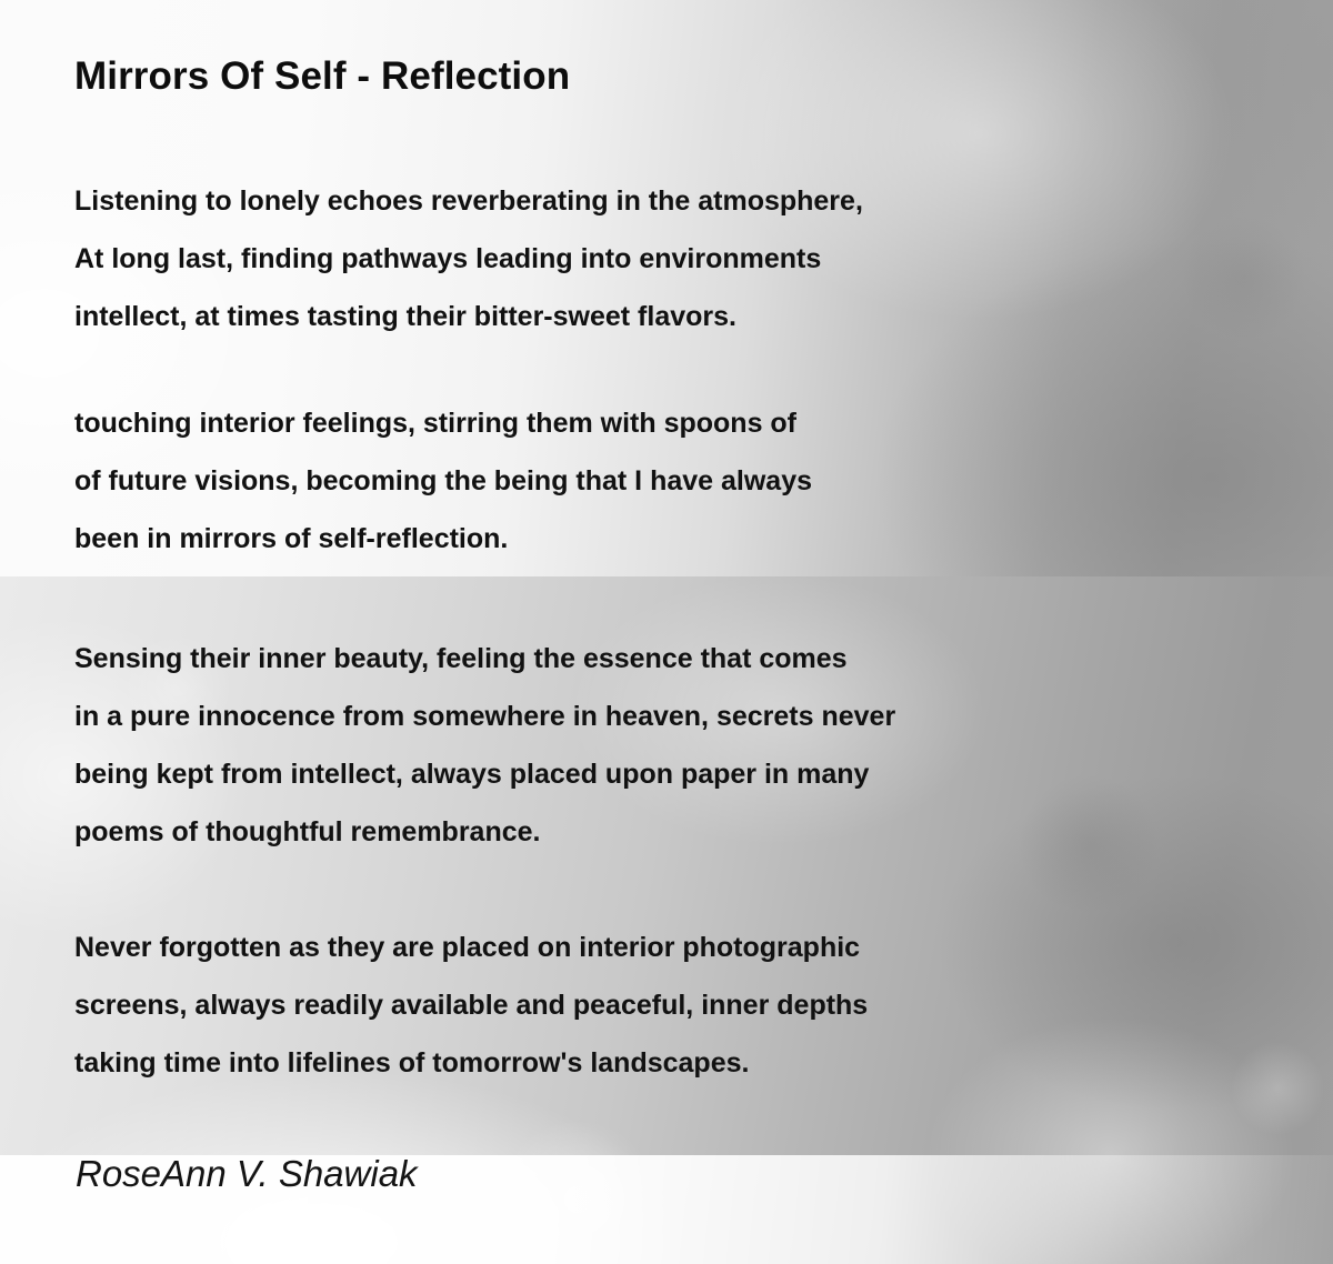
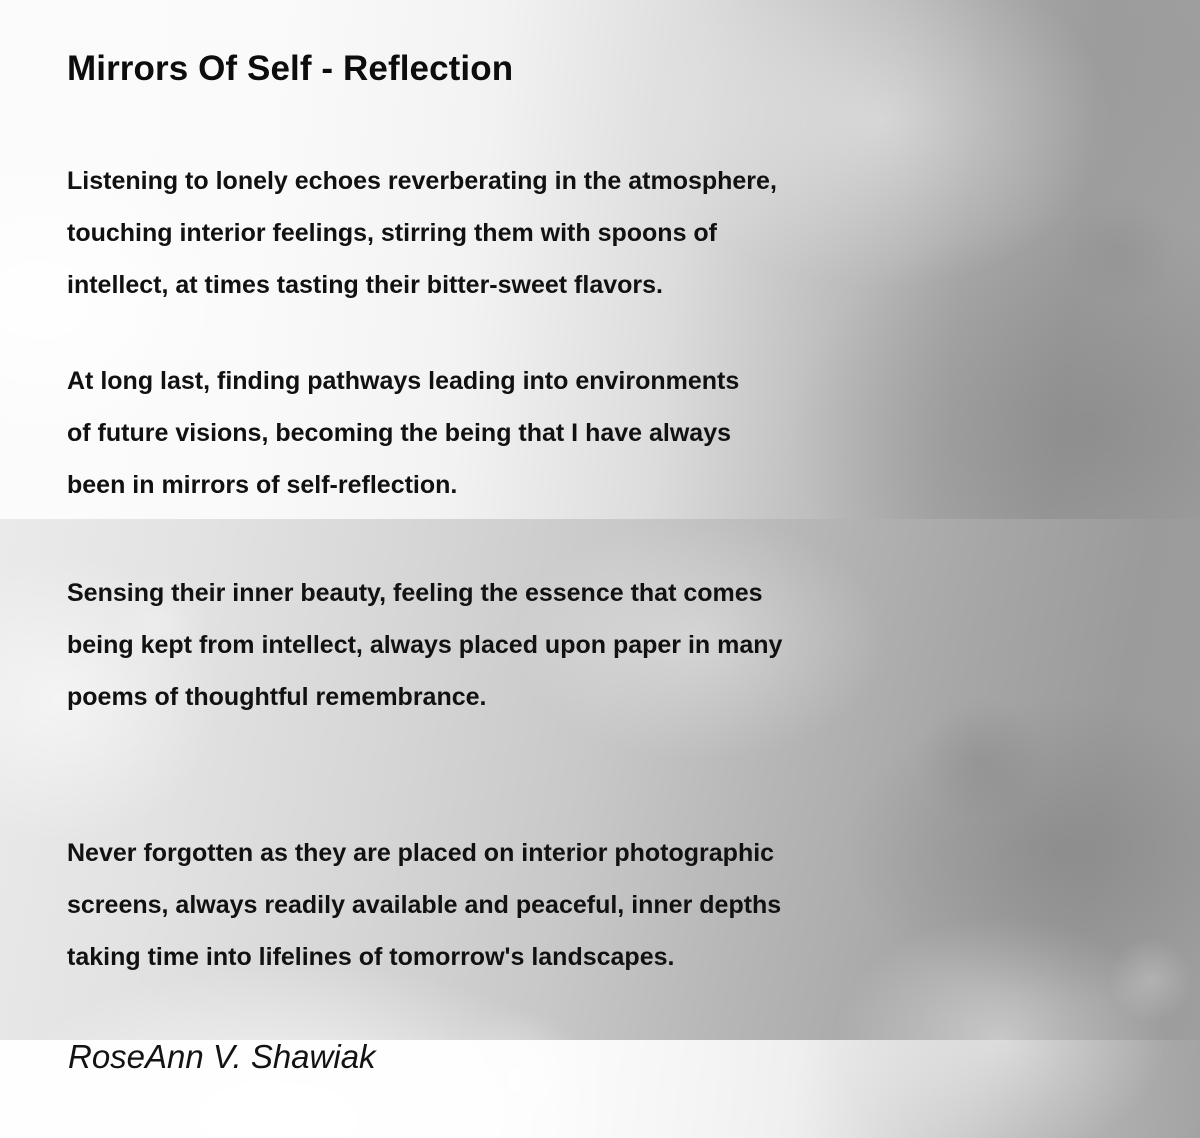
  Mirrors Of Self - Reflection
  Listening to lonely echoes reverberating in the atmosphere,
- At long last, finding pathways leading into environments
+ touching interior feelings, stirring them with spoons of
  intellect, at times tasting their bitter-sweet flavors.
- touching interior feelings, stirring them with spoons of
+ At long last, finding pathways leading into environments
  of future visions, becoming the being that I have always
  been in mirrors of self-reflection.
  Sensing their inner beauty, feeling the essence that comes
- in a pure innocence from somewhere in heaven, secrets never
  being kept from intellect, always placed upon paper in many
  poems of thoughtful remembrance.
  Never forgotten as they are placed on interior photographic
  screens, always readily available and peaceful, inner depths
  taking time into lifelines of tomorrow's landscapes.
  RoseAnn V. Shawiak
